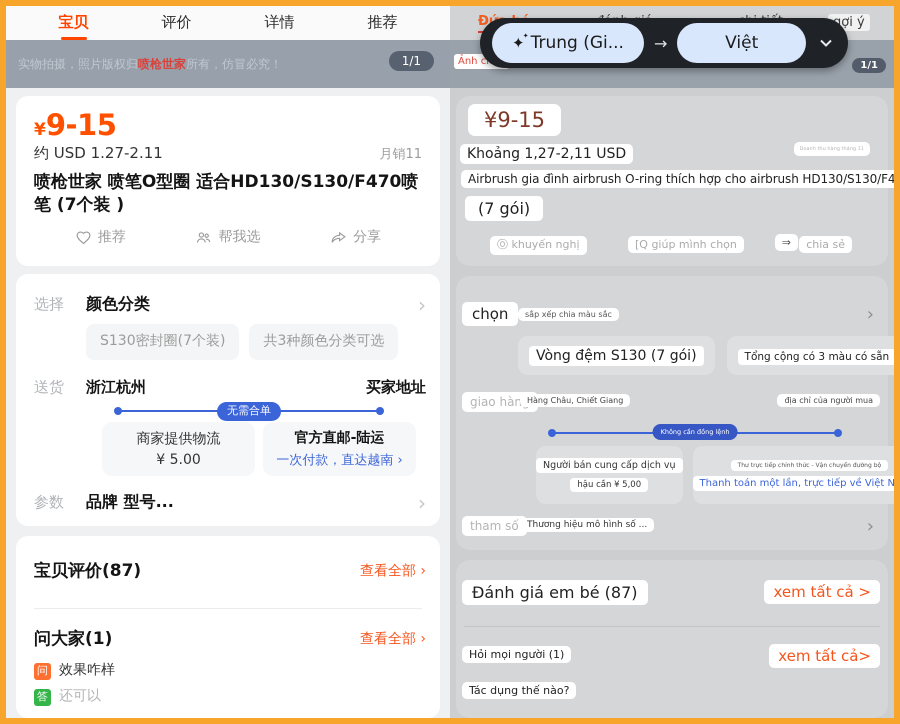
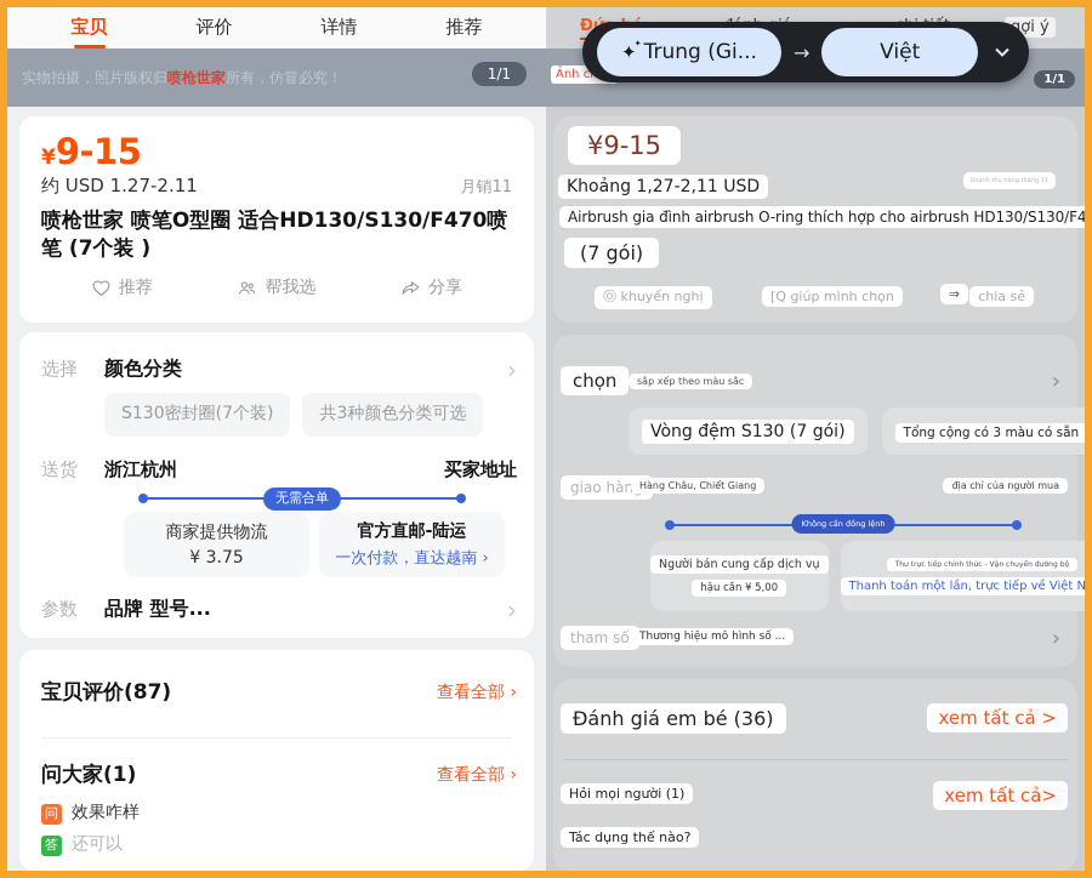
  宝贝
  评价
  详情
  推荐
  实物拍摄，照片版权归喷枪世家所有，仿冒必究！
  1/1
  ¥9-15
  约 USD 1.27-2.11
  月销11
  喷枪世家 喷笔O型圈 适合HD130/S130/F470喷笔 (7个装 )
  推荐
  帮我选
  分享
  选择
  颜色分类
  ›
  S130密封圈(7个装)
  共3种颜色分类可选
  送货
  浙江杭州
  买家地址
  无需合单
  商家提供物流
- ¥ 5.00
+ ¥ 3.75
  官方直邮-陆运
  一次付款，直达越南 ›
  参数
  品牌 型号...
  ›
  宝贝评价(87)
  查看全部 ›
  问大家(1)
  查看全部 ›
  问
  效果咋样
  答
  还可以
  ợi ý
  1/1
  ✦
  Trung (Gi...
  →
  Việt
  ¥9-15
  Khoảng 1,27-2,11 USD
  Airbrush gia đình airbrush O-ring thích hợp cho airbrush HD130/S130/F4
  (7 gói)
  ⓞ khuyến nghị
  [Q giúp mình chọn
  ⇒
  chia sẻ
  chọn
- sắp xếp chia màu sắc
+ sắp xếp theo màu sắc
  ›
  Vòng đệm S130 (7 gói)
  Tổng cộng có 3 màu có sẵn
  giao hàn
  Hàng Châu, Chiết Giang
  địa chỉ của người mua
  Không cần đồng lệnh
  Người bán cung cấp dịch vụ
  hậu cần ¥ 5,00
  Thanh toán một lần, trực tiếp về Việt N
  tham số
  Thương hiệu mô hình số ...
  ›
- Đánh giá em bé (87)
+ Đánh giá em bé (36)
  xem tất cả >
  Hỏi mọi người (1)
  xem tất cả>
  Tác dụng thế nào?
